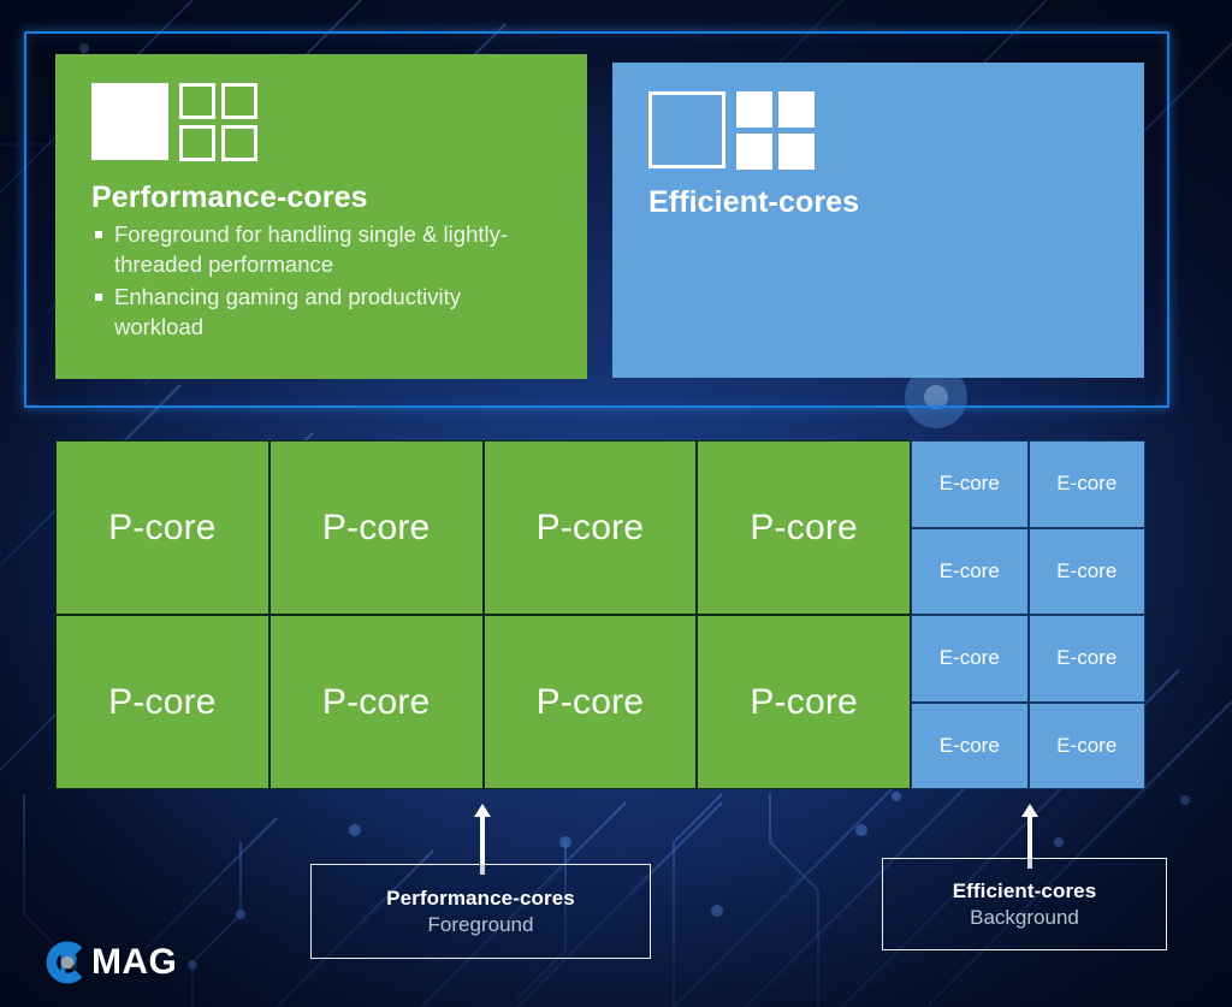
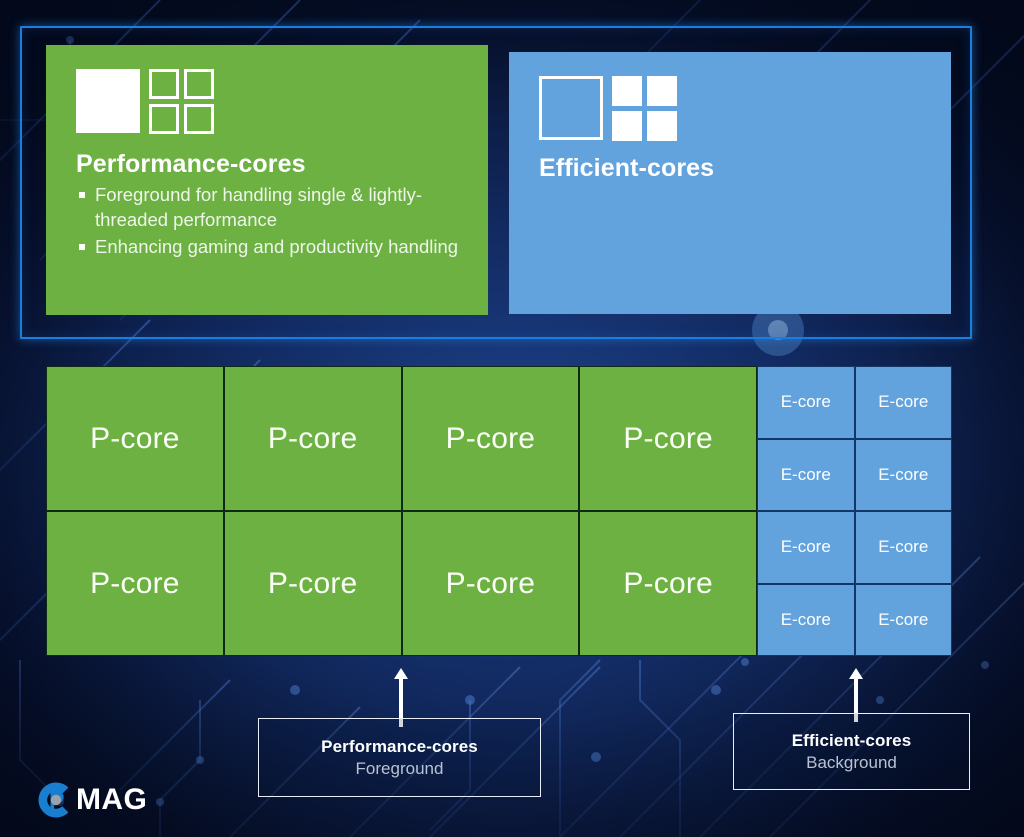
  Performance-cores
  Foreground for handling single & lightly-threaded performance
- Enhancing gaming and productivity workload
+ Enhancing gaming and productivity handling
  Efficient-cores
  P-core
  P-core
  P-core
  P-core
  P-core
  P-core
  P-core
  P-core
  E-core
  E-core
  E-core
  E-core
  E-core
  E-core
  E-core
  E-core
  Performance-cores
  Foreground
  Efficient-cores
  Background
  MAG
